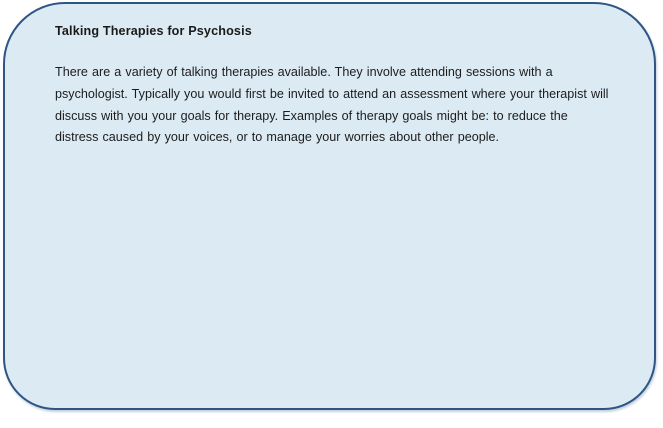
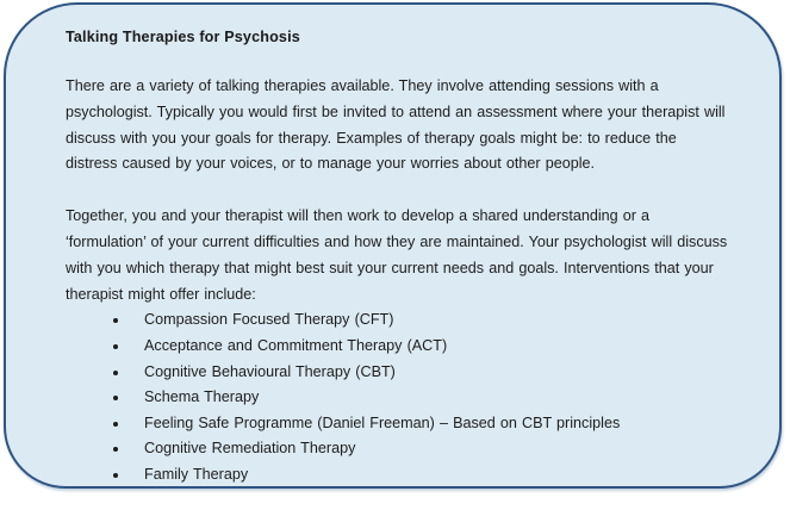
  Talking Therapies for Psychosis
  There are a variety of talking therapies available. They involve attending sessions with a psychologist. Typically you would first be invited to attend an assessment where your therapist will discuss with you your goals for therapy. Examples of therapy goals might be: to reduce the distress caused by your voices, or to manage your worries about other people.
+ Together, you and your therapist will then work to develop a shared understanding or a ‘formulation’ of your current difficulties and how they are maintained. Your psychologist will discuss with you which therapy that might best suit your current needs and goals. Interventions that your therapist might offer include:
+ Compassion Focused Therapy (CFT)
+ Acceptance and Commitment Therapy (ACT)
+ Cognitive Behavioural Therapy (CBT)
+ Schema Therapy
+ Feeling Safe Programme (Daniel Freeman) – Based on CBT principles
+ Cognitive Remediation Therapy
+ Family Therapy
